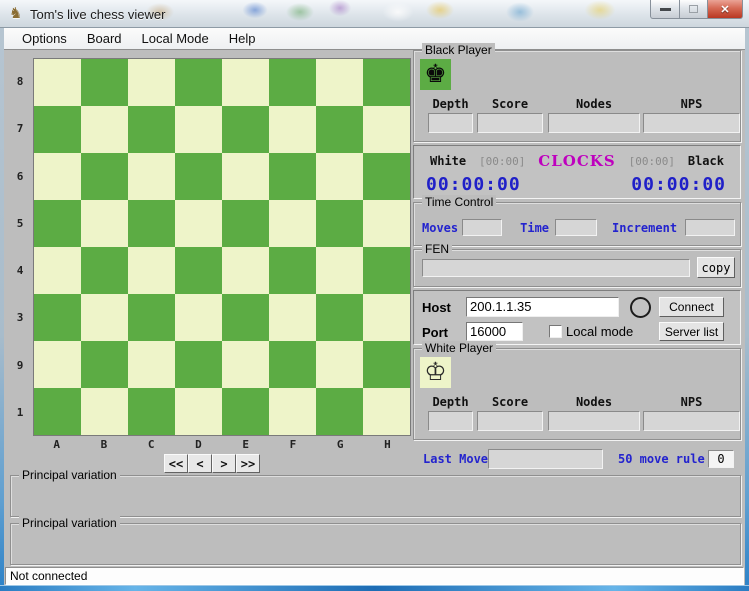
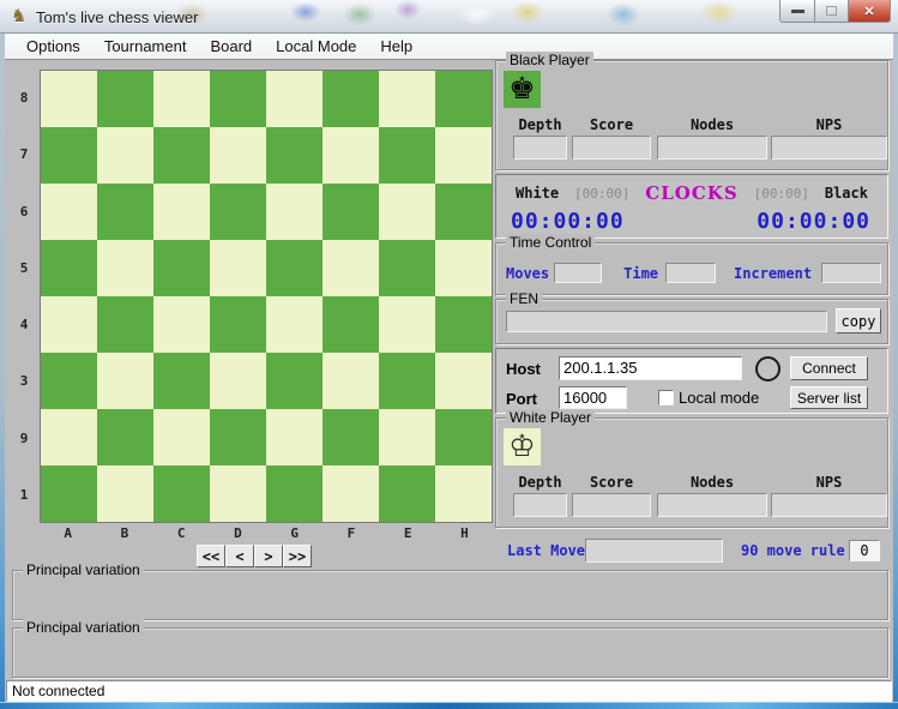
  ♞
  Tom's live chess viewer
  ✕
  Options
+ Tournament
  Board
  Local Mode
  Help
  8
  7
  6
  5
  4
  3
  9
  1
  A
  B
  C
  D
- E
+ G
  F
- G
+ E
  H
  <<
  <
  >
  >>
  Black Player
  ♚
  Depth
  Score
  Nodes
  NPS
  White
  [00:00]
  CLOCKS
  [00:00]
  Black
  00:00:00
  00:00:00
  Time Control
  Moves
  Time
  Increment
  FEN
  copy
  Host
  200.1.1.35
  Connect
  Port
  16000
  Local mode
  Server list
  White Player
  ♔
  Depth
  Score
  Nodes
  NPS
  Last Move
- 50 move rule
+ 90 move rule
  0
  Principal variation
  Principal variation
  Not connected
